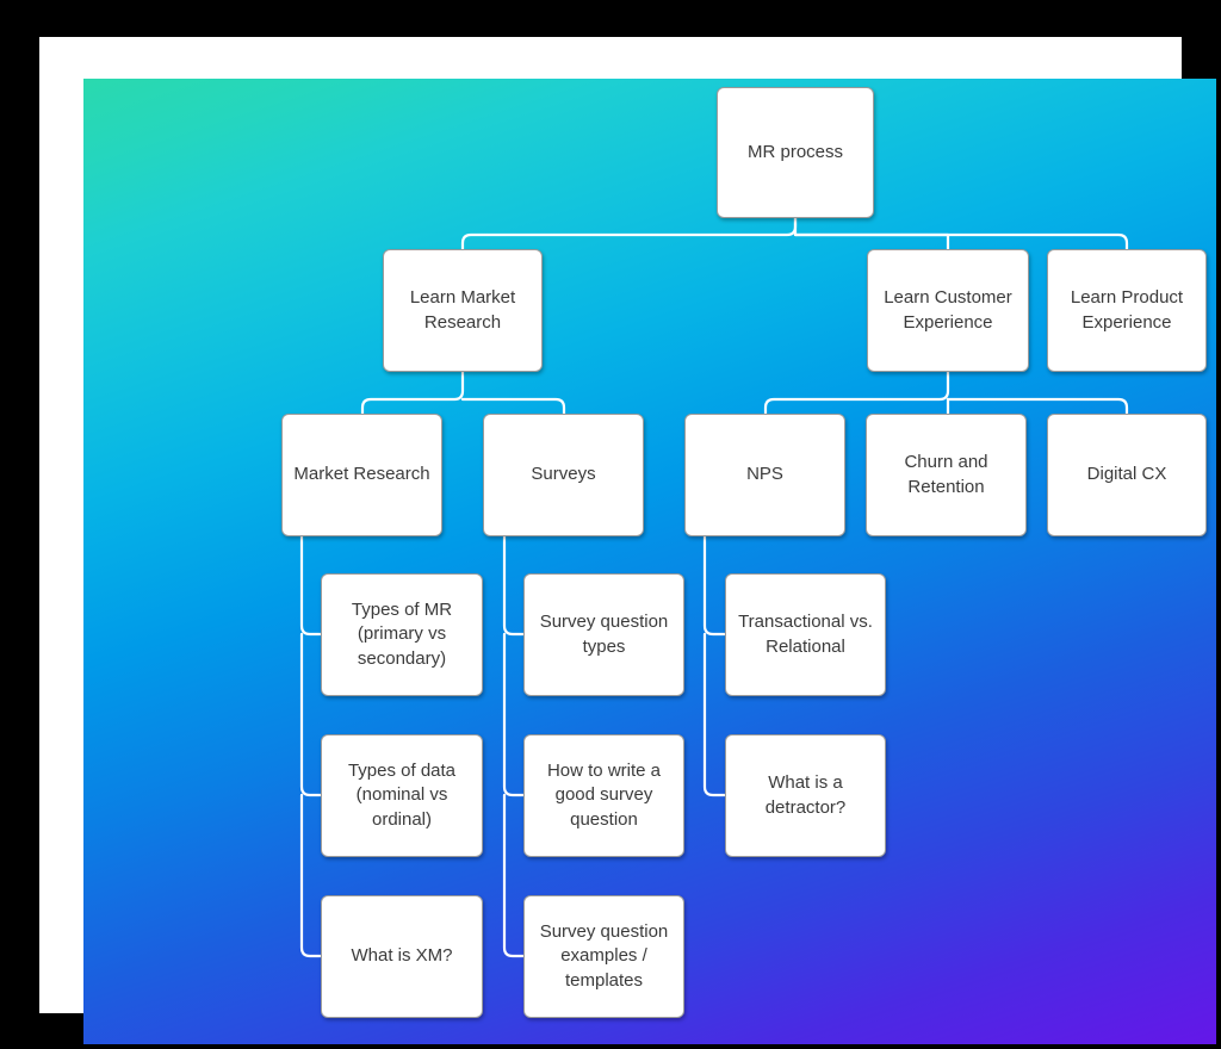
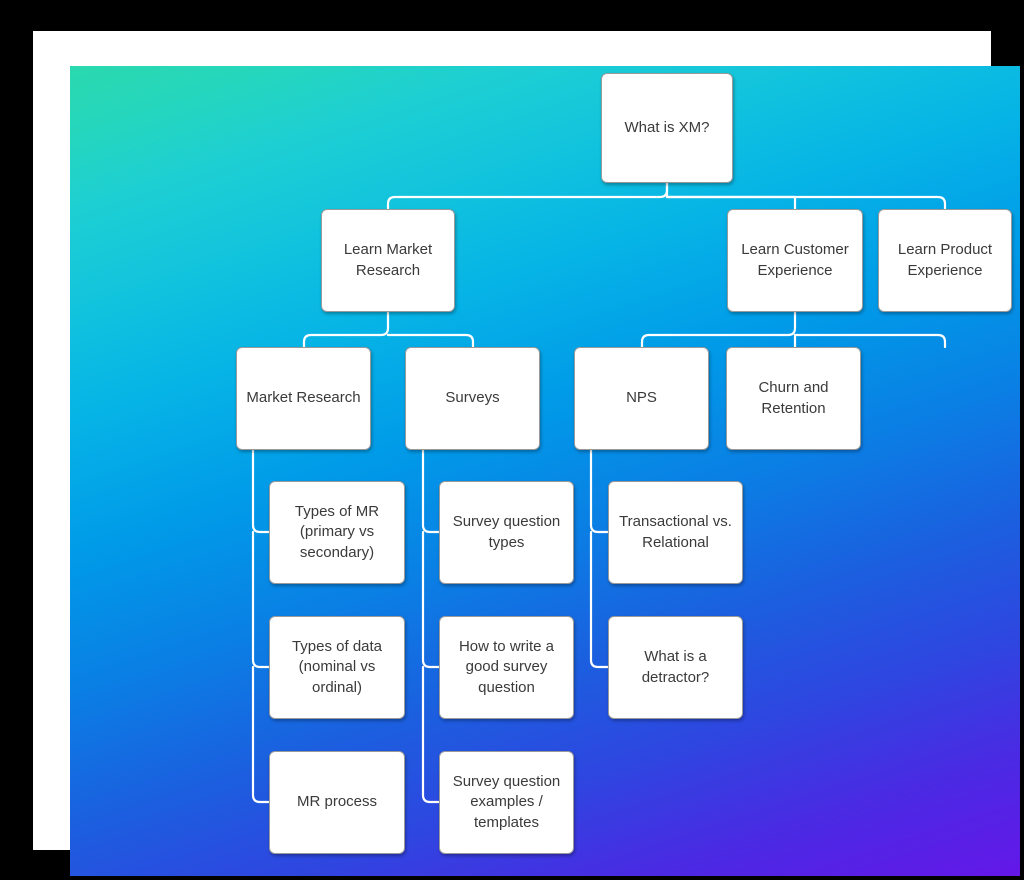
- MR process
+ What is XM?
  Learn Market
  Research
  Learn Customer
  Experience
  Learn Product
  Experience
  Market Research
  Surveys
  NPS
  Churn and
  Retention
- Digital CX
  Types of MR
  (primary vs
  secondary)
  Survey question
  types
  Transactional vs.
  Relational
  Types of data
  (nominal vs
  ordinal)
  How to write a
  good survey
  question
  What is a
  detractor?
- What is XM?
+ MR process
  Survey question
  examples /
  templates
